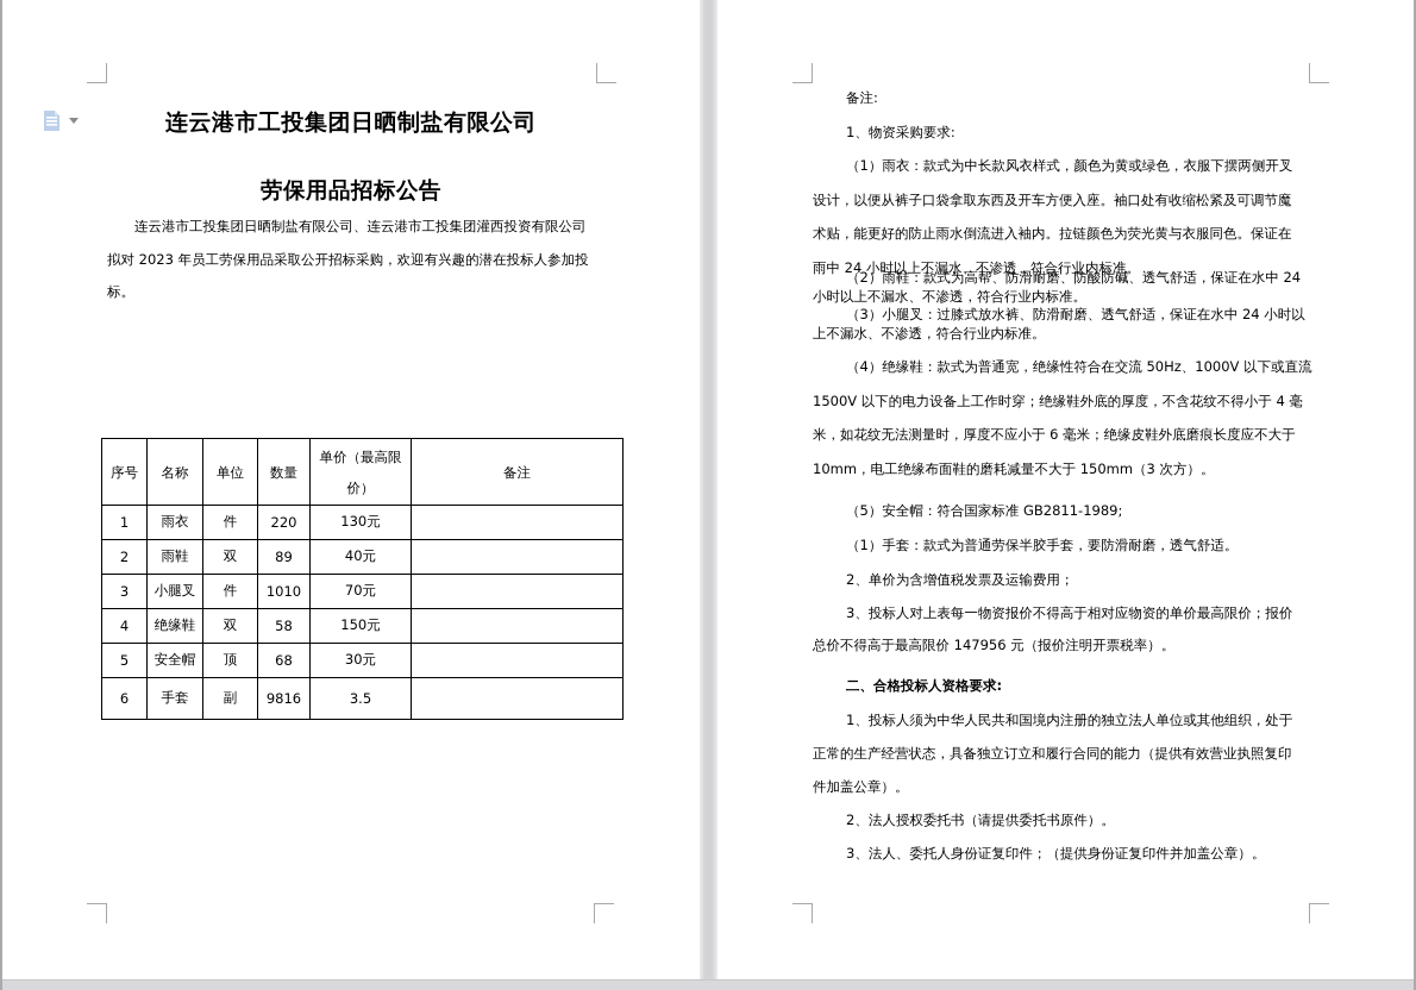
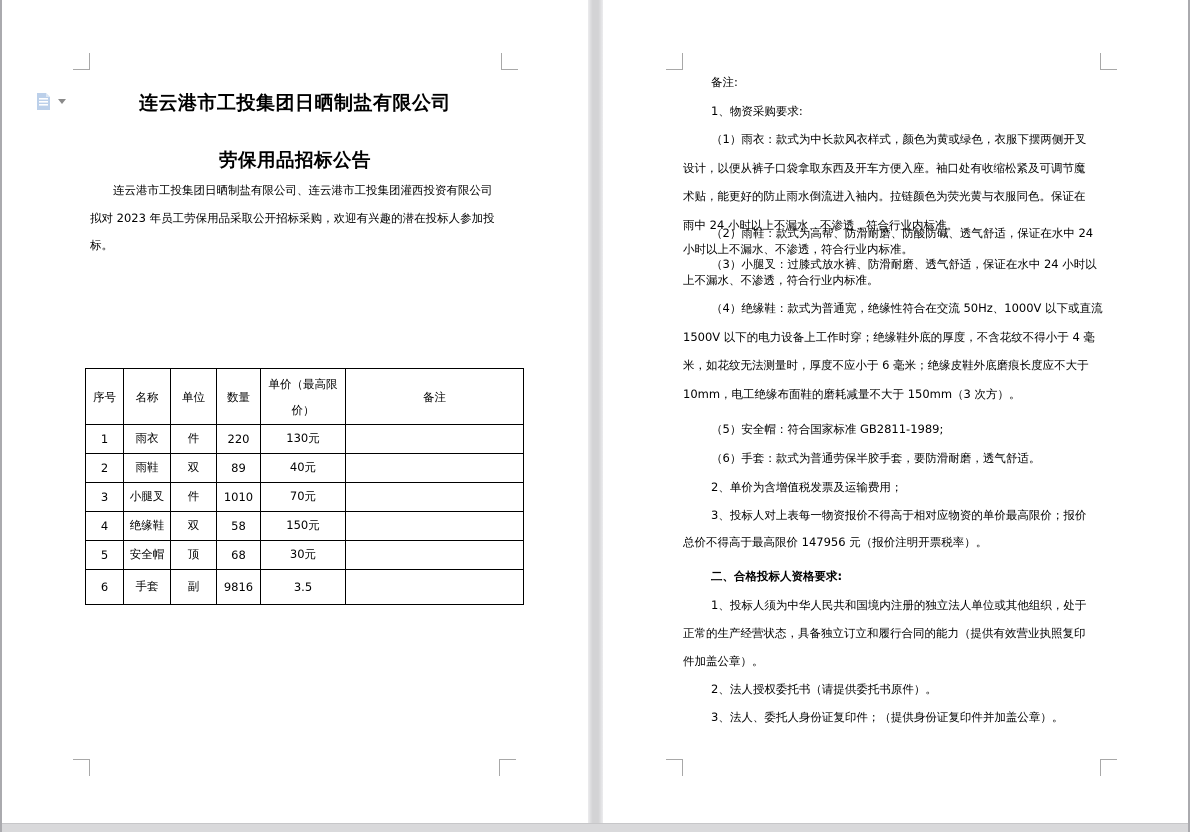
  连云港市工投集团日晒制盐有限公司
  劳保用品招标公告
  连云港市工投集团日晒制盐有限公司、连云港市工投集团灌西投资有限公司
  拟对 2023 年员工劳保用品采取公开招标采购，欢迎有兴趣的潜在投标人参加投
  标。
  序号	名称	单位	数量	单价（最高限价）	备注
  1	雨衣	件	220	130元
  2	雨鞋	双	89	40元
  3	小腿叉	件	1010	70元
  4	绝缘鞋	双	58	150元
  5	安全帽	顶	68	30元
  6	手套	副	9816	3.5
  备注:
  1、物资采购要求:
  （1）雨衣：款式为中长款风衣样式，颜色为黄或绿色，衣服下摆两侧开叉
  设计，以便从裤子口袋拿取东西及开车方便入座。袖口处有收缩松紧及可调节魔
  术贴，能更好的防止雨水倒流进入袖内。拉链颜色为荧光黄与衣服同色。保证在
  雨中 24 小时以上不漏水、不渗透，符合行业内标准。
  （2）雨鞋：款式为高帮、防滑耐磨、防酸防碱、透气舒适，保证在水中 24
  小时以上不漏水、不渗透，符合行业内标准。
  （3）小腿叉：过膝式放水裤、防滑耐磨、透气舒适，保证在水中 24 小时以
  上不漏水、不渗透，符合行业内标准。
  （4）绝缘鞋：款式为普通宽，绝缘性符合在交流 50Hz、1000V 以下或直流
  1500V 以下的电力设备上工作时穿；绝缘鞋外底的厚度，不含花纹不得小于 4 毫
  米，如花纹无法测量时，厚度不应小于 6 毫米；绝缘皮鞋外底磨痕长度应不大于
  10mm，电工绝缘布面鞋的磨耗减量不大于 150mm（3 次方）。
  （5）安全帽：符合国家标准 GB2811-1989;
- （1）手套：款式为普通劳保半胶手套，要防滑耐磨，透气舒适。
+ （6）手套：款式为普通劳保半胶手套，要防滑耐磨，透气舒适。
  2、单价为含增值税发票及运输费用；
  3、投标人对上表每一物资报价不得高于相对应物资的单价最高限价；报价
  总价不得高于最高限价 147956 元（报价注明开票税率）。
  二、合格投标人资格要求:
  1、投标人须为中华人民共和国境内注册的独立法人单位或其他组织，处于
  正常的生产经营状态，具备独立订立和履行合同的能力（提供有效营业执照复印
  件加盖公章）。
  2、法人授权委托书（请提供委托书原件）。
  3、法人、委托人身份证复印件；（提供身份证复印件并加盖公章）。
